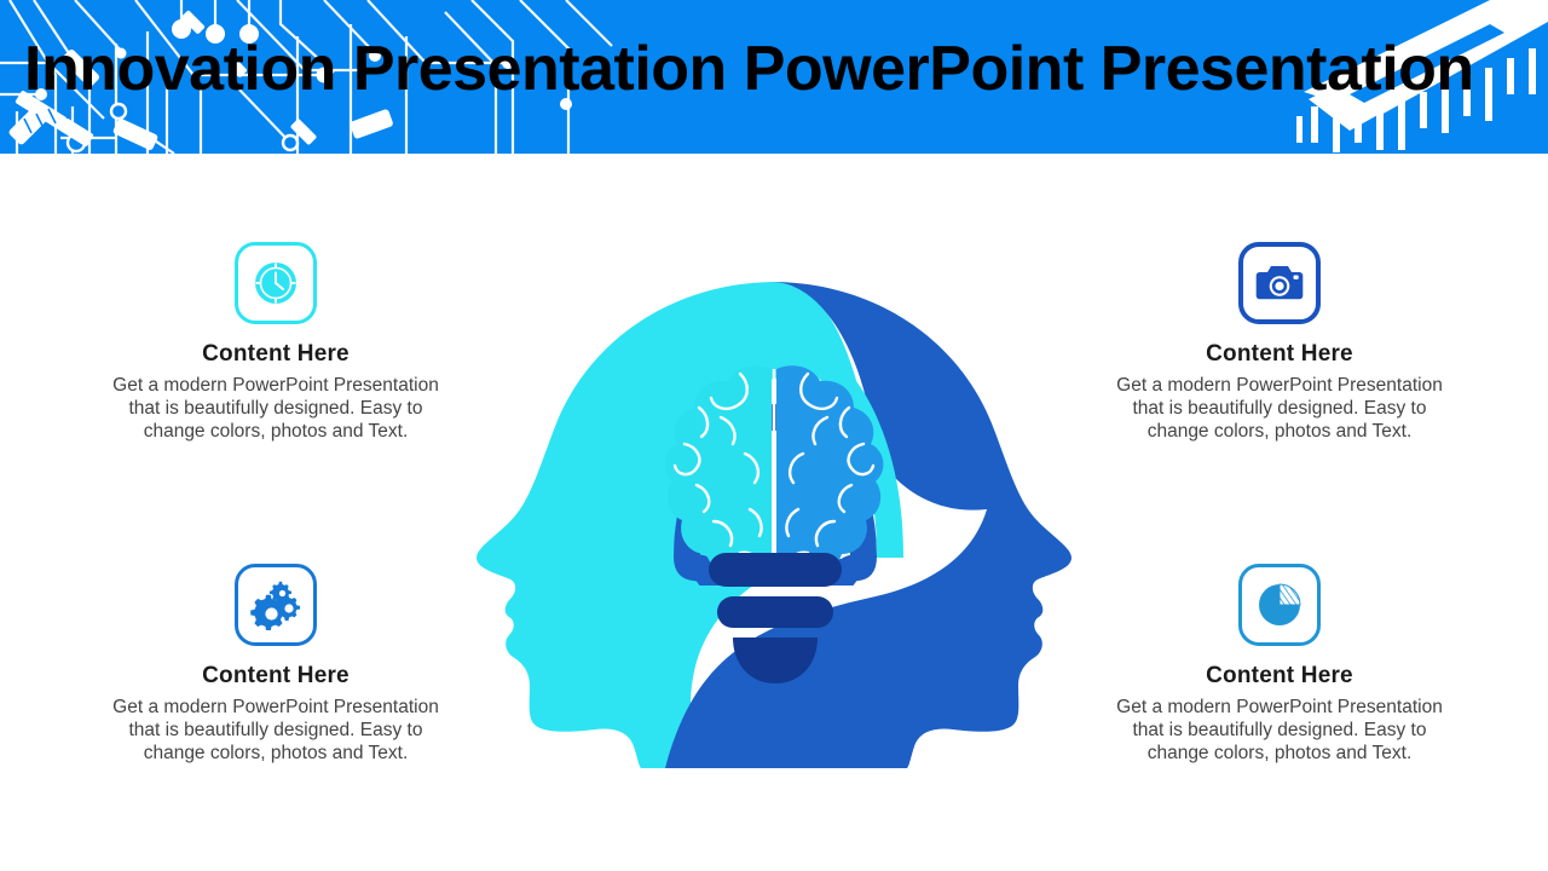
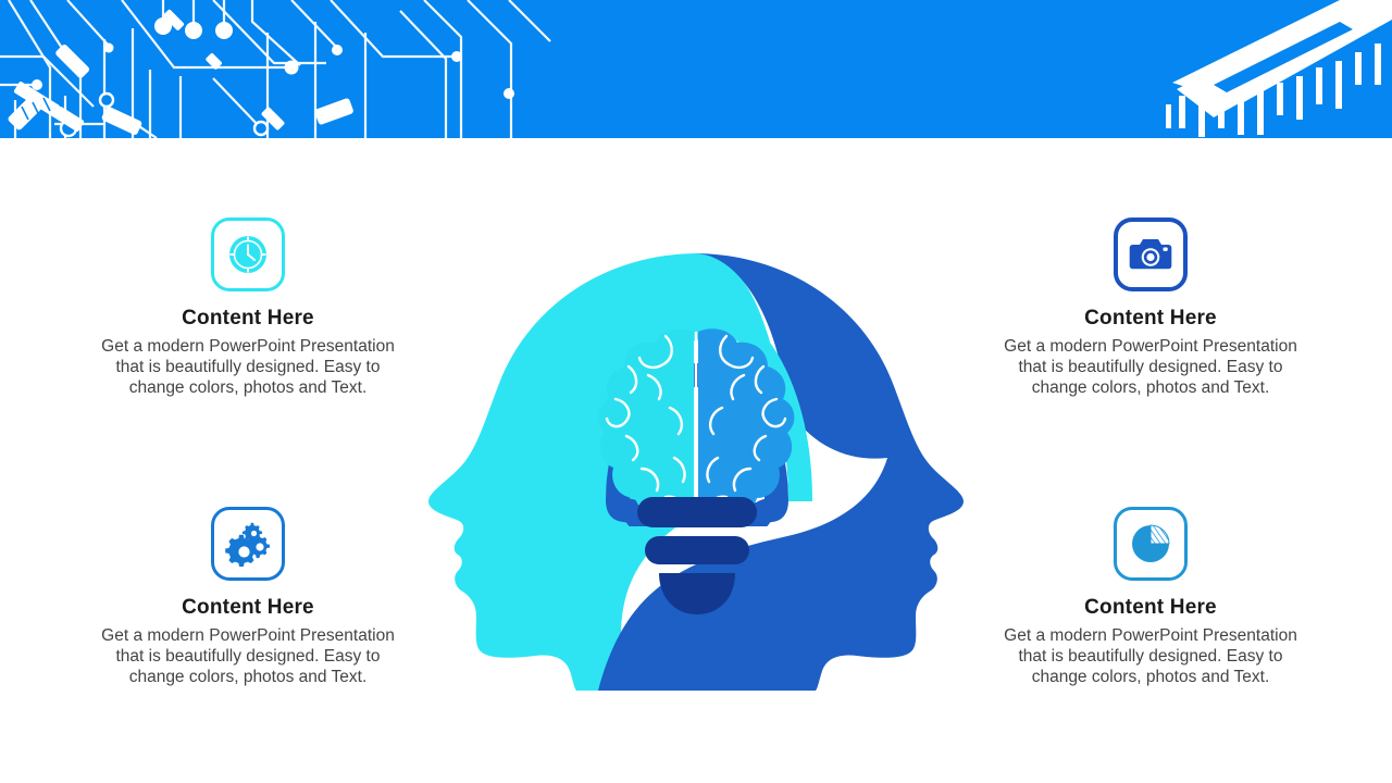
- Innovation Presentation PowerPoint Presentation
  Content Here
  Get a modern PowerPoint Presentation that is beautifully designed. Easy to change colors, photos and Text.
  Content Here
  Get a modern PowerPoint Presentation that is beautifully designed. Easy to change colors, photos and Text.
  Content Here
  Get a modern PowerPoint Presentation that is beautifully designed. Easy to change colors, photos and Text.
  Content Here
  Get a modern PowerPoint Presentation that is beautifully designed. Easy to change colors, photos and Text.
